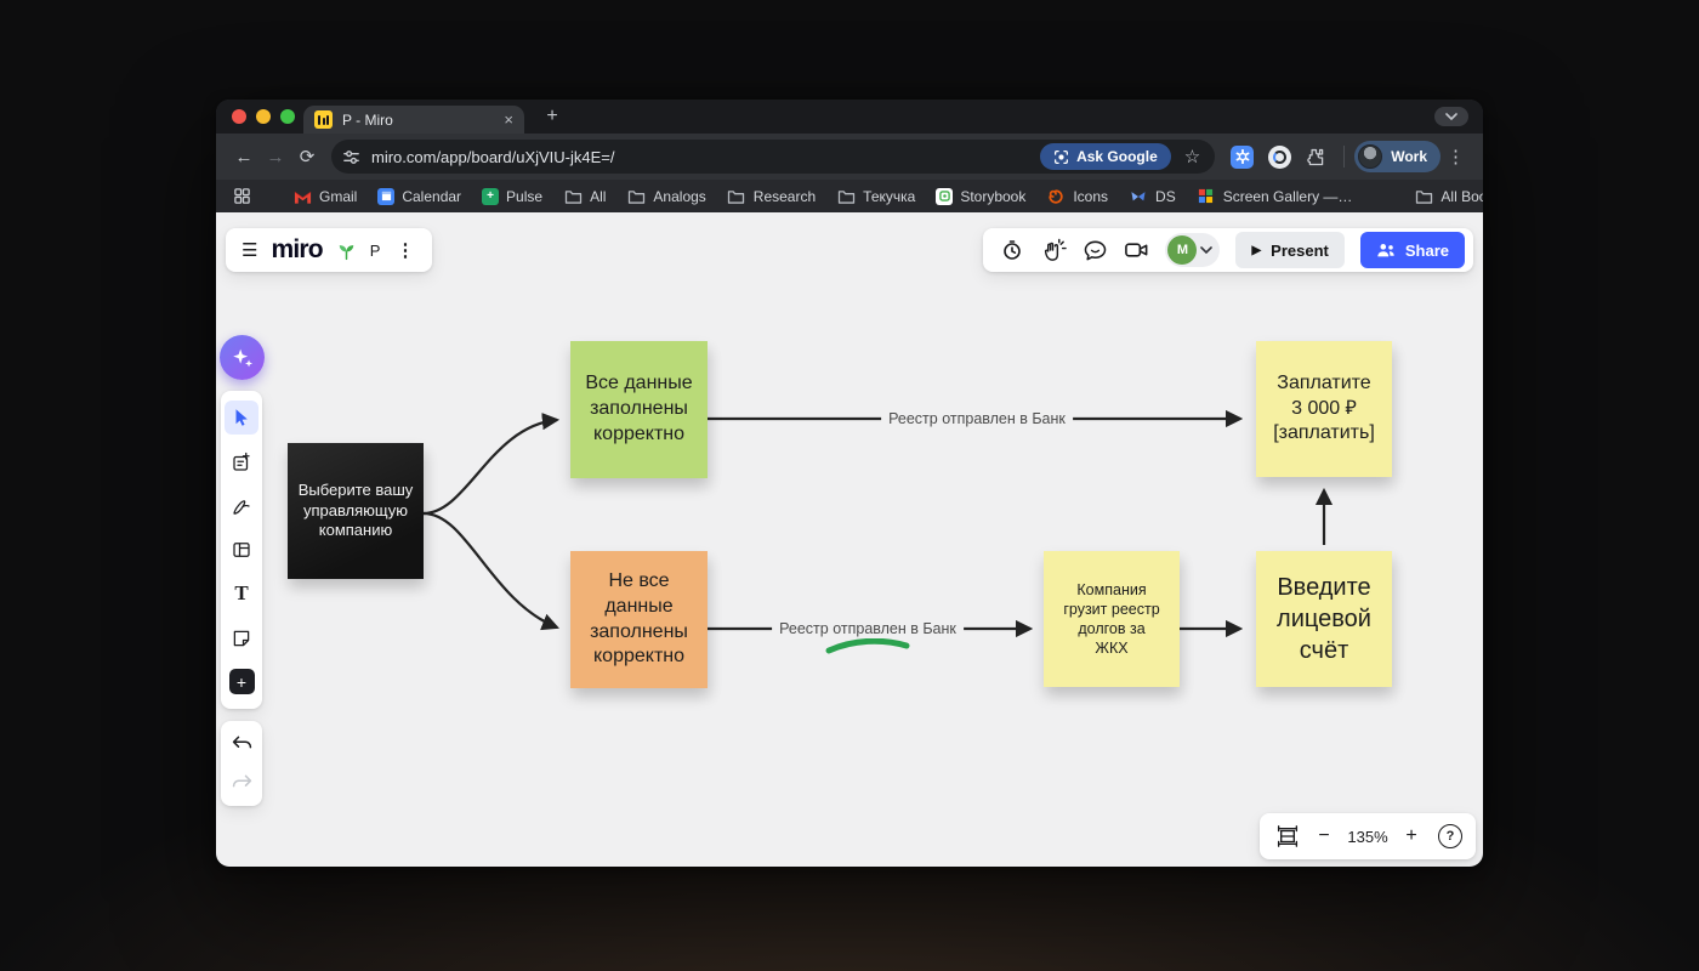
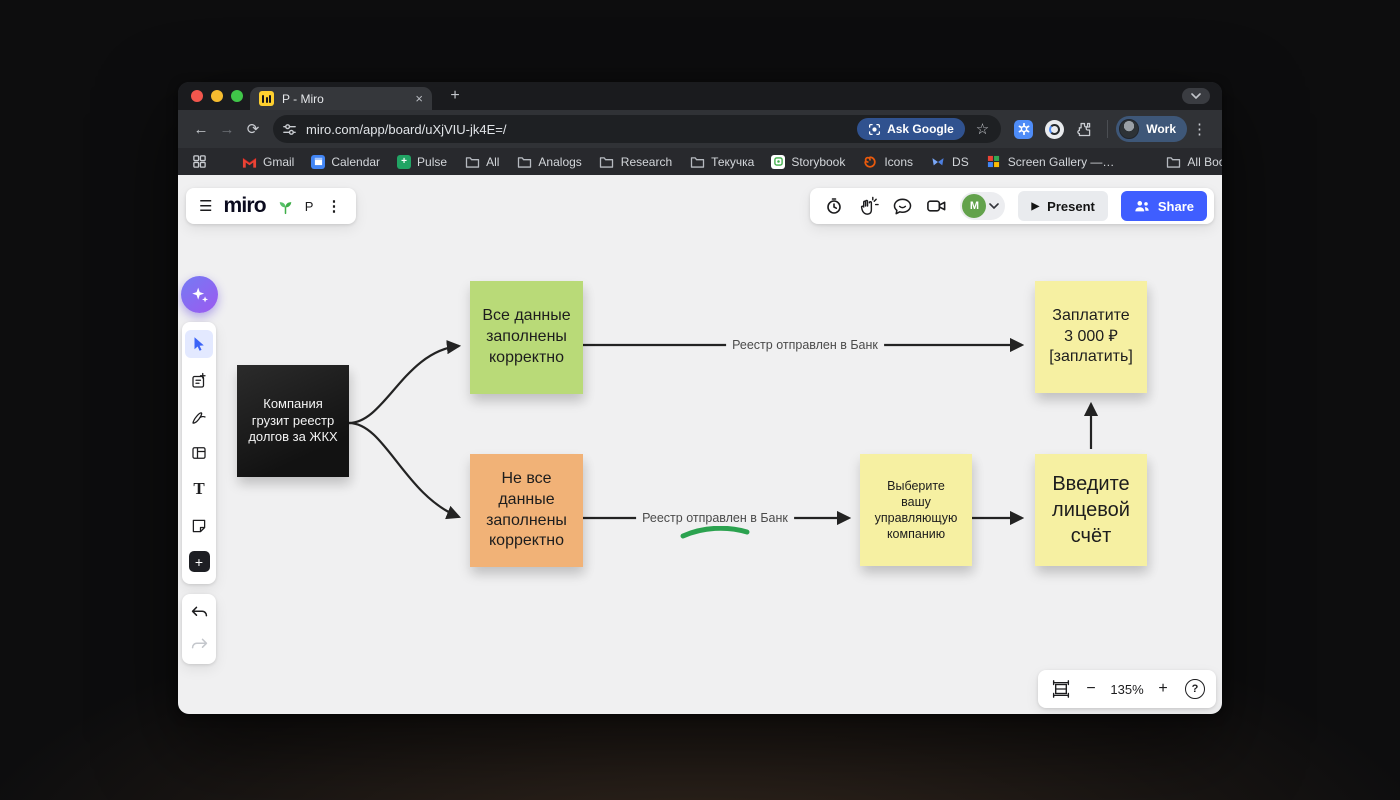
  P - Miro
  ×
  +
  ←
  →
  ⟳
  miro.com/app/board/uXjVIU-jk4E=/
  Ask Google
  ☆
  Work
  ⋮
  Gmail
  Calendar
  +
  Pulse
  All
  Analogs
  Research
  Текучка
  Storybook
  Icons
  DS
  Screen Gallery —…
  Реестр отправлен в Банк
  Реестр отправлен в Банк
- Выберите вашу управляющую компанию
+ Компания грузит реестр долгов за ЖКХ
  Все данные заполнены корректно
  Не все данные заполнены корректно
  Заплатите 3 000 ₽ [заплатить]
- Компания грузит реестр долгов за ЖКХ
+ Выберите вашу управляющую компанию
  Введите лицевой счёт
  ☰
  miro
  P
  ⋮
  M
  ▶
  Present
  Share
  T
  +
  −
  135%
  +
  ?
